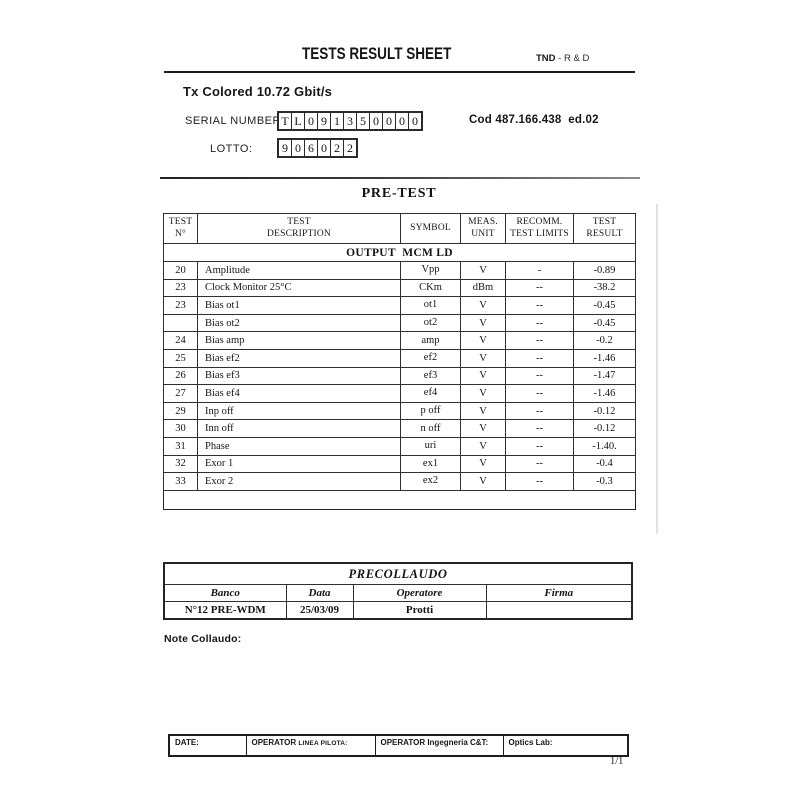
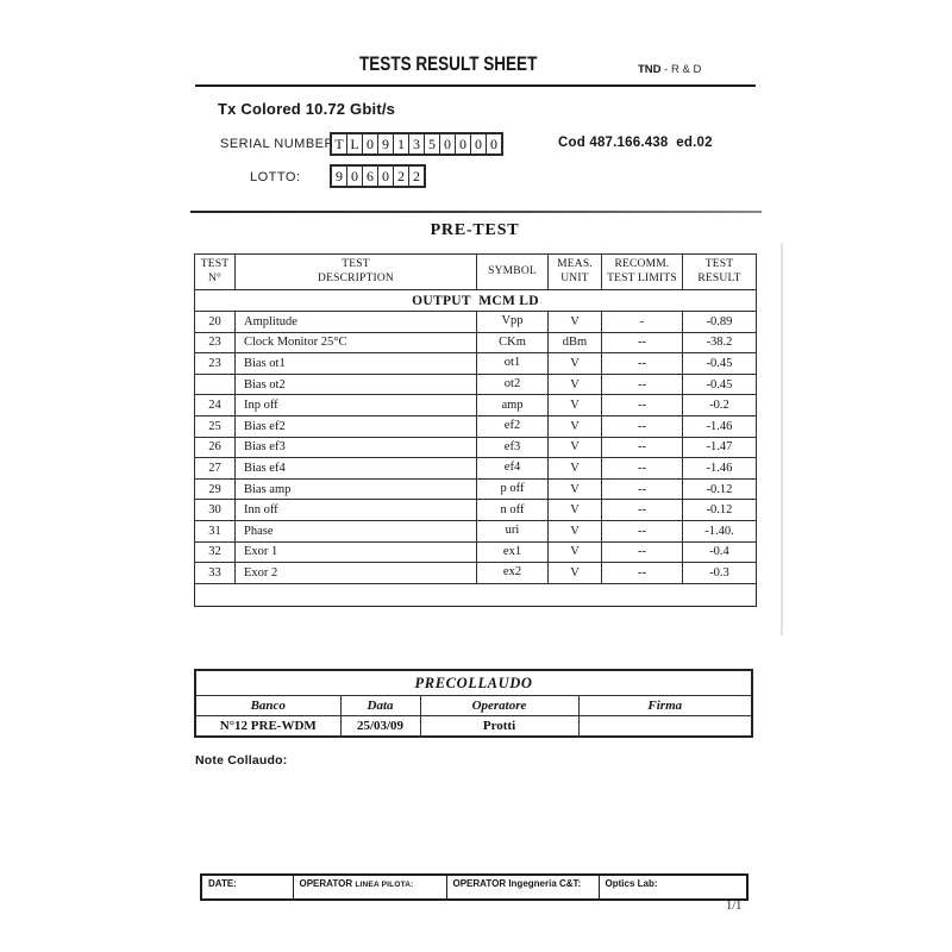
  TESTS RESULT SHEET
  TND - R & D
  Tx Colored 10.72 Gbit/s
  SERIAL NUMBE
  T
  L
  0
  9
  1
  3
  5
  0
  0
  0
  0
  Cod 487.166.438 ed.02
  LOTTO:
  9
  0
  6
  0
  2
  2
  PRE-TEST
  TEST N°	TEST DESCRIPTION	SYMBOL	MEAS. UNIT	RECOMM. TEST LIMITS	TEST RESULT
  OUTPUT MCM LD
  20	Amplitude	Vpp	V	-	-0.89
  23	Clock Monitor 25°C	CKm	dBm	--	-38.2
  23	Bias ot1	ot1	V	--	-0.45
  	Bias ot2	ot2	V	--	-0.45
- 24	Bias amp	amp	V	--	-0.2
+ 24	Inp off	amp	V	--	-0.2
  25	Bias ef2	ef2	V	--	-1.46
  26	Bias ef3	ef3	V	--	-1.47
  27	Bias ef4	ef4	V	--	-1.46
- 29	Inp off	p off	V	--	-0.12
+ 29	Bias amp	p off	V	--	-0.12
  30	Inn off	n off	V	--	-0.12
  31	Phase	uri	V	--	-1.40.
  32	Exor 1	ex1	V	--	-0.4
  33	Exor 2	ex2	V	--	-0.3
  PRECOLLAUDO
  Banco	Data	Operatore	Firma
  N°12 PRE-WDM	25/03/09	Protti
  Note Collaudo:
  DATE:	OPERATOR	OPERATOR Ingegneria C&T:	Optics Lab:
  1/1
